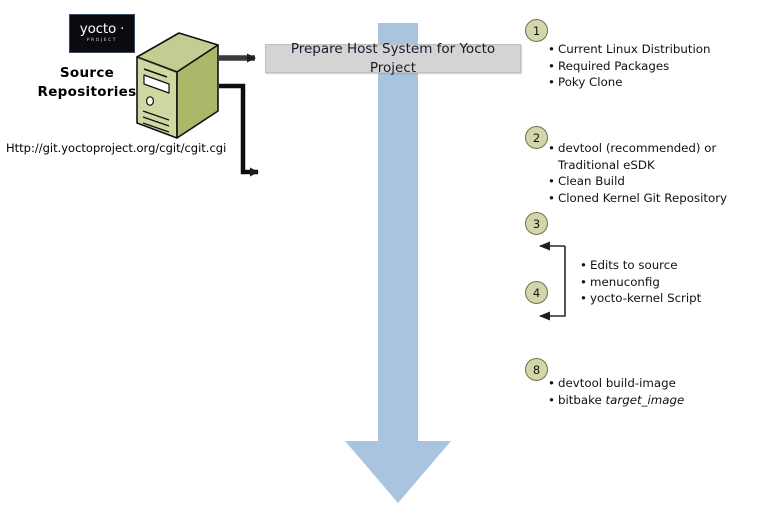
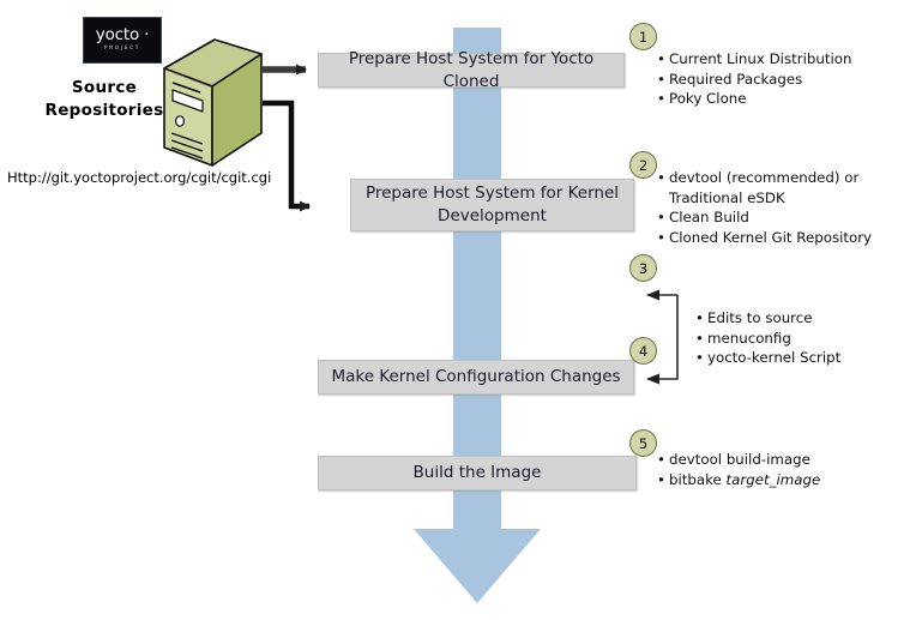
  yocto ·
  Source
  Repositories
  Http://git.yoctoproject.org/cgit/cgit.cgi
- Prepare Host System for Yocto Project
+ Prepare Host System for Yocto Cloned
+ Prepare Host System for Kernel Development
+ Make Kernel Configuration Changes
+ Build the Image
  1
  2
  3
  4
- 8
+ 5
  •
  Current Linux Distribution
  •
  Required Packages
  •
  Poky Clone
  •
  devtool (recommended) or Traditional eSDK
  •
  Clean Build
  •
  Cloned Kernel Git Repository
  •
  Edits to source
  •
  menuconfig
  •
  yocto-kernel Script
  •
  devtool build-image
  •
  bitbake target_image
